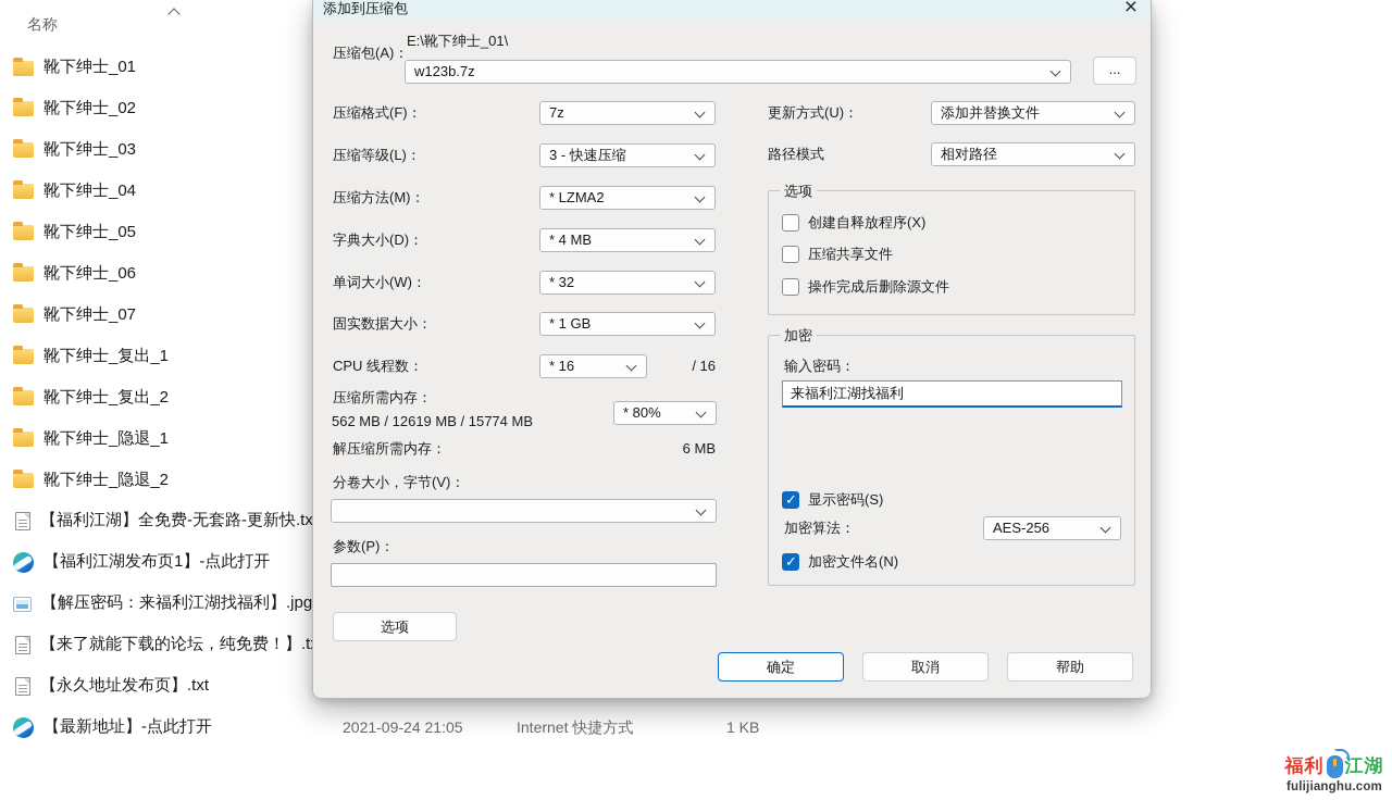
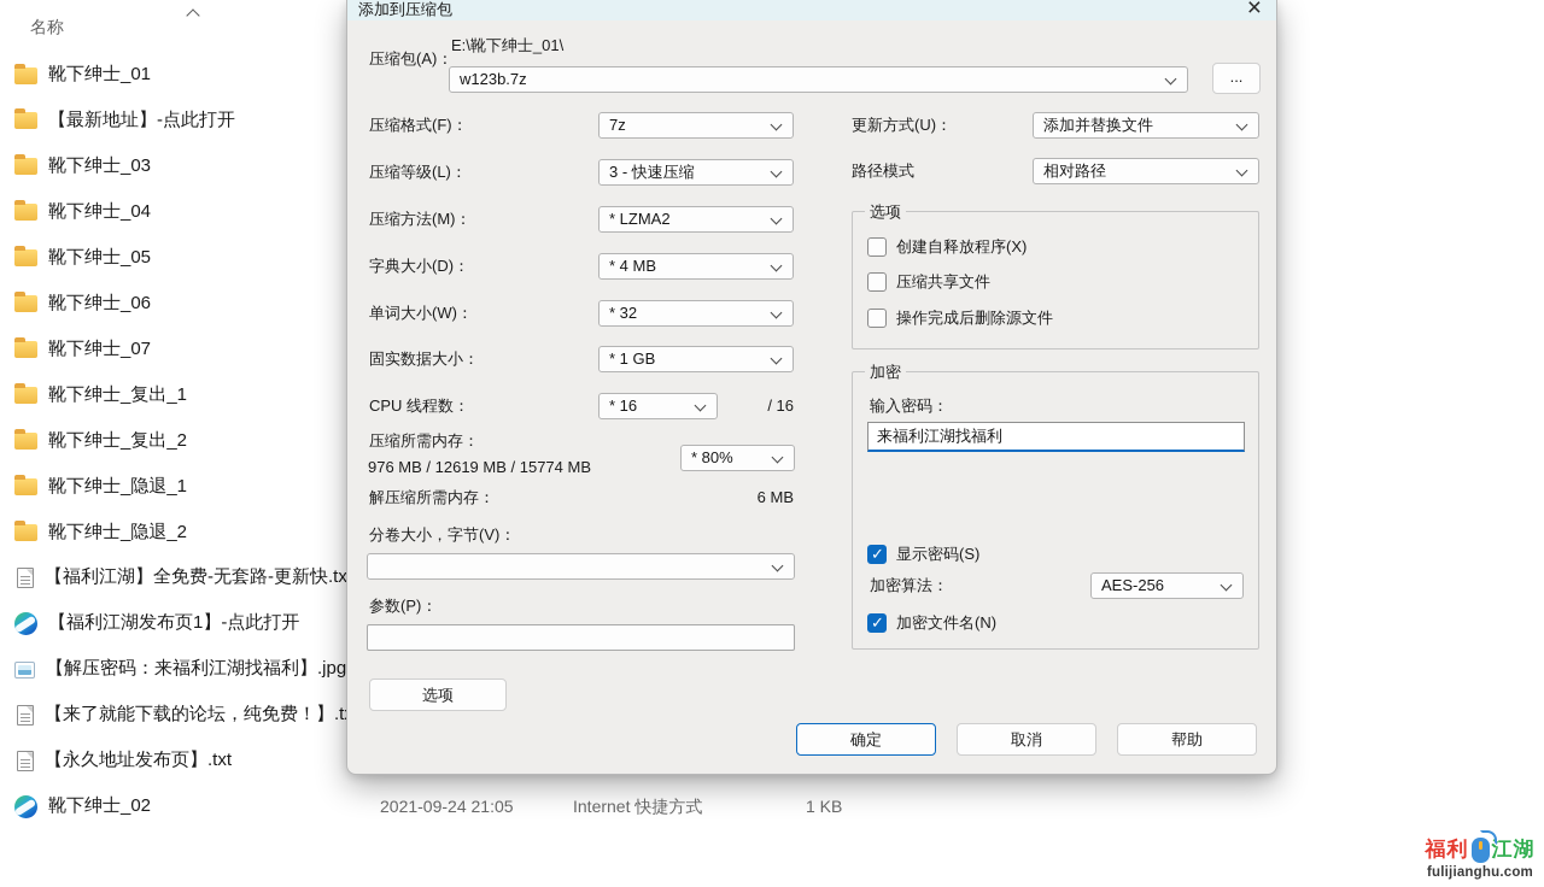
  名称
  靴下绅士_01
- 靴下绅士_02
+ 【最新地址】-点此打开
  靴下绅士_03
  靴下绅士_04
  靴下绅士_05
  靴下绅士_06
  靴下绅士_07
  靴下绅士_复出_1
  靴下绅士_复出_2
  靴下绅士_隐退_1
  靴下绅士_隐退_2
  【福利江湖】全免费-无套路-更新快.tx
  【福利江湖发布页1】-点此打开
  【解压密码：来福利江湖找福利】.jpg
  【来了就能下载的论坛，纯免费！】.t
  【永久地址发布页】.txt
- 【最新地址】-点此打开
+ 靴下绅士_02
  2021-09-24 21:05
  Internet 快捷方式
  1 KB
  福利
  江湖
  fulijianghu.com
  添加到压缩包
  ×
  压缩包(A)：
  E:\靴下绅士_01\
  w123b.7z
  ...
  压缩格式(F)：
  7z
  压缩等级(L)：
  3 - 快速压缩
  压缩方法(M)：
  * LZMA2
  字典大小(D)：
  * 4 MB
  单词大小(W)：
  * 32
  固实数据大小：
  * 1 GB
  CPU 线程数：
  * 16
  / 16
  压缩所需内存：
- 562 MB / 12619 MB / 15774 MB
+ 976 MB / 12619 MB / 15774 MB
  * 80%
  解压缩所需内存：
  6 MB
  分卷大小，字节(V)：
  参数(P)：
  选项
  更新方式(U)：
  添加并替换文件
  路径模式
  相对路径
  选项
  创建自释放程序(X)
  压缩共享文件
  操作完成后删除源文件
  加密
  输入密码：
  来福利江湖找福利
  显示密码(S)
  加密算法：
  AES-256
  加密文件名(N)
  确定
  取消
  帮助
